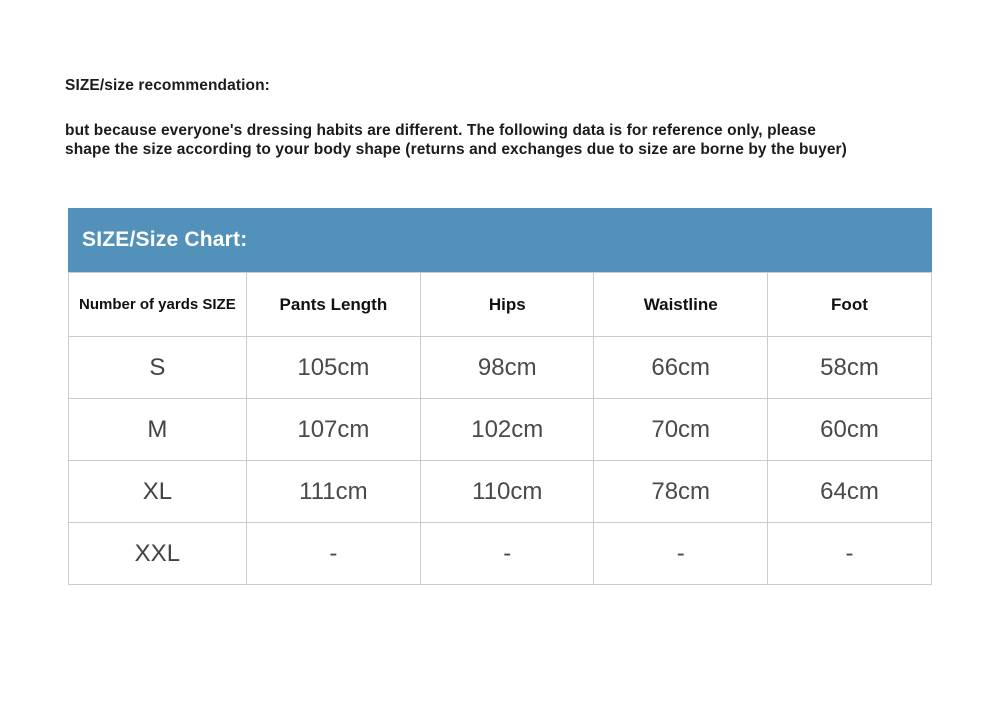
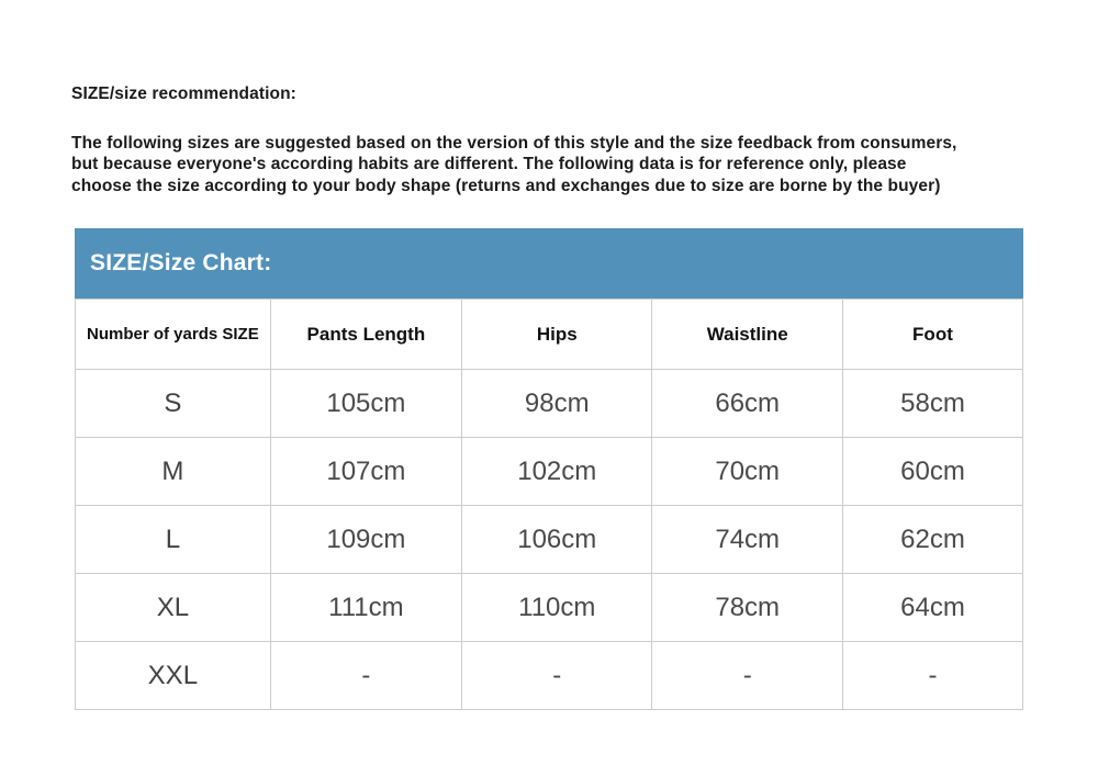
  SIZE/size recommendation:
+ The following sizes are suggested based on the version of this style and the size feedback from consumers,
- but because everyone's dressing habits are different. The following data is for reference only, please
+ but because everyone's according habits are different. The following data is for reference only, please
- shape the size according to your body shape (returns and exchanges due to size are borne by the buyer)
+ choose the size according to your body shape (returns and exchanges due to size are borne by the buyer)
  SIZE/Size Chart:
  Number of yards SIZE	Pants Length	Hips	Waistline	Foot
  S	105cm	98cm	66cm	58cm
  M	107cm	102cm	70cm	60cm
+ L	109cm	106cm	74cm	62cm
  XL	111cm	110cm	78cm	64cm
  XXL	-	-	-	-
